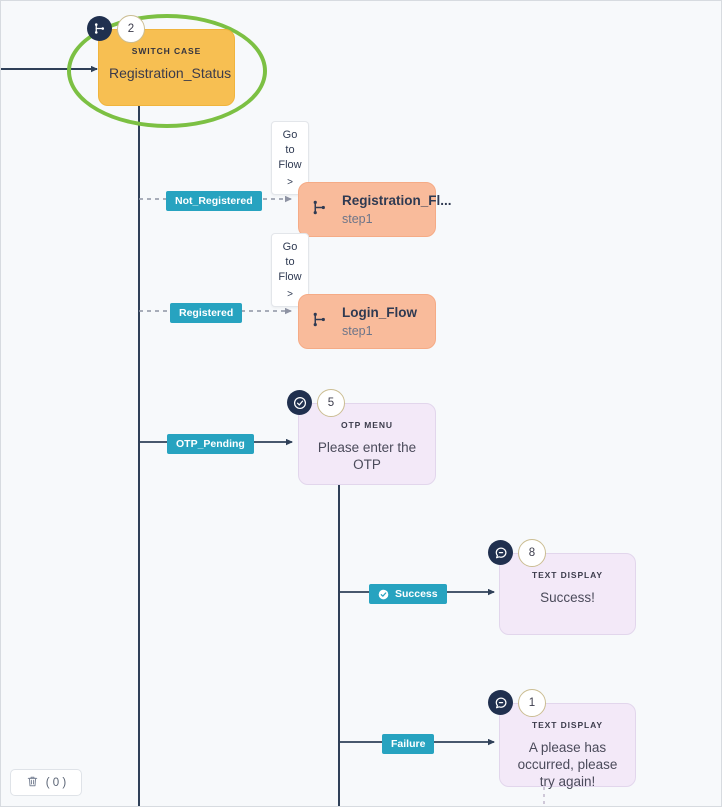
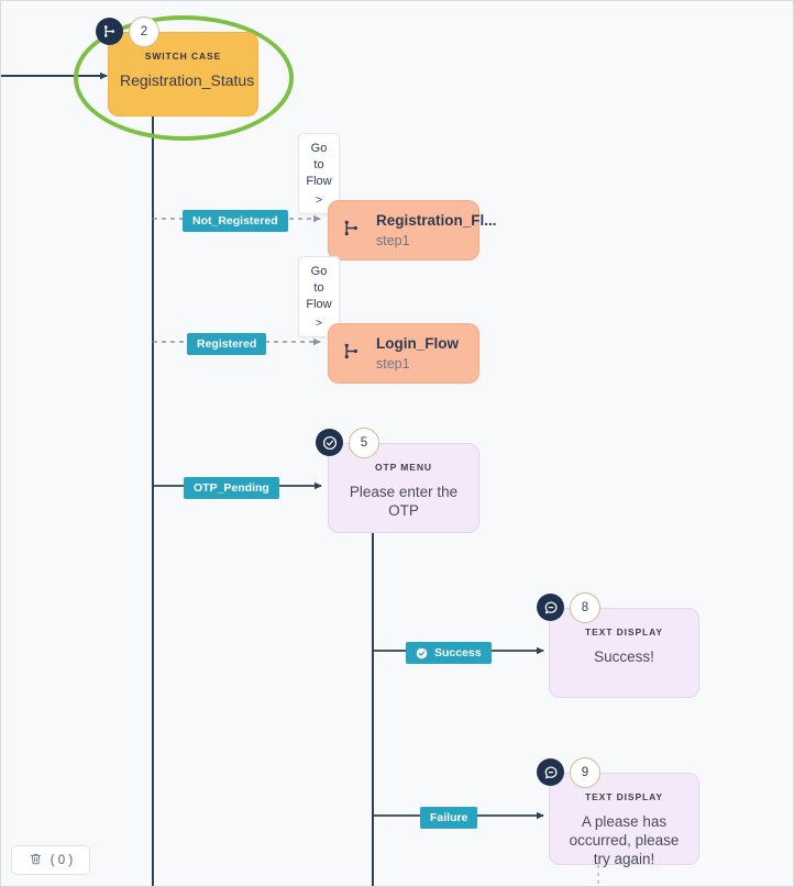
  2
  SWITCH CASE
  Registration_Status
  Go
  to
  Flow
  >
  Registration_Fl...
  step1
  Go
  to
  Flow
  >
  Login_Flow
  step1
  5
  OTP MENU
  Please enter the OTP
  8
  TEXT DISPLAY
  Success!
- 1
+ 9
  TEXT DISPLAY
  A please has occurred, please try again!
  Not_Registered
  Registered
  OTP_Pending
  Success
  Failure
  ( 0 )
